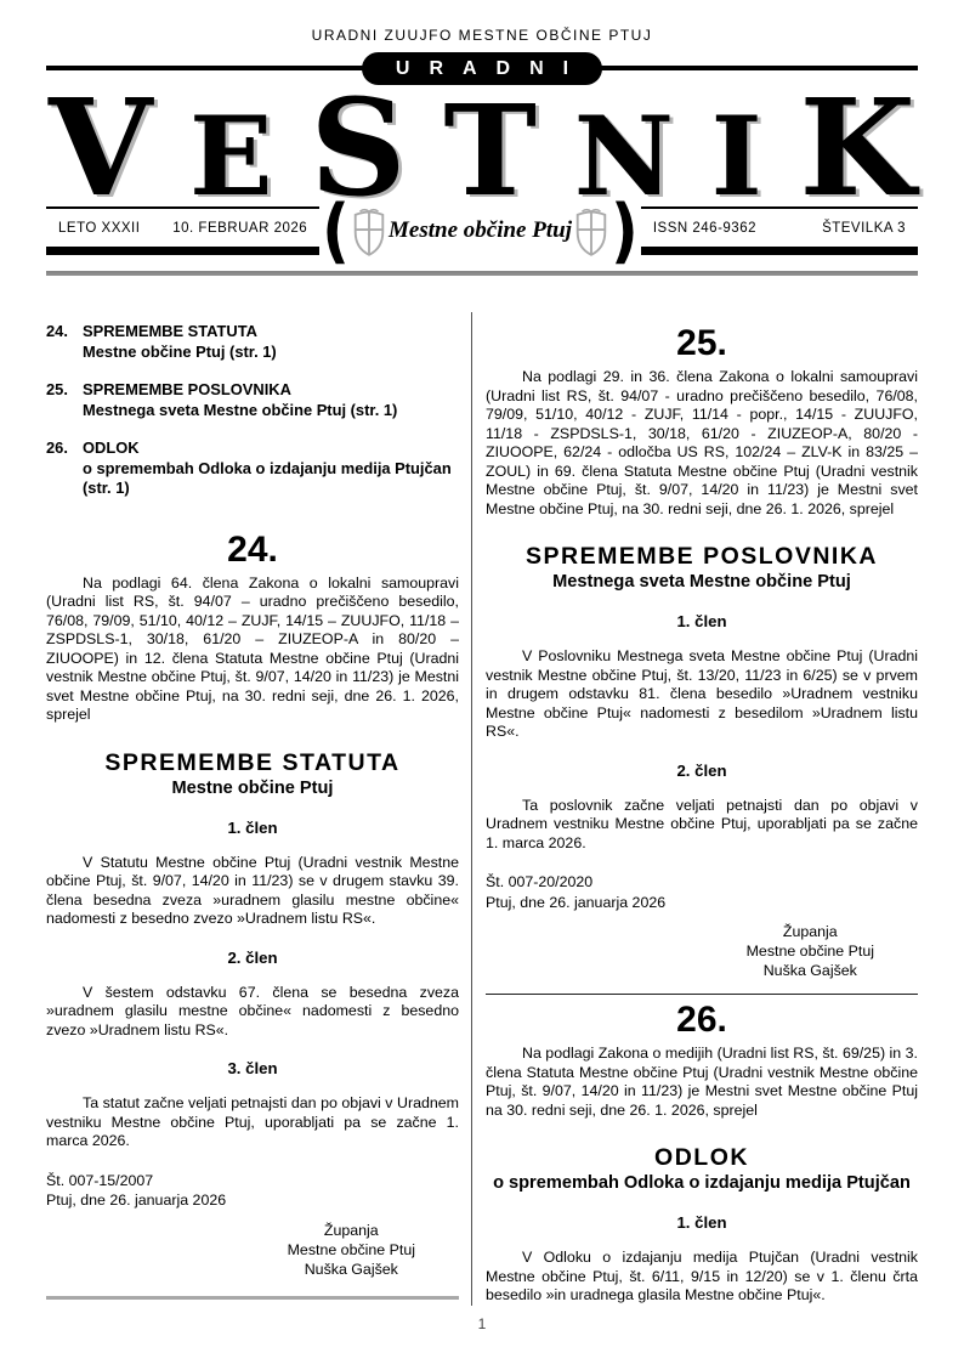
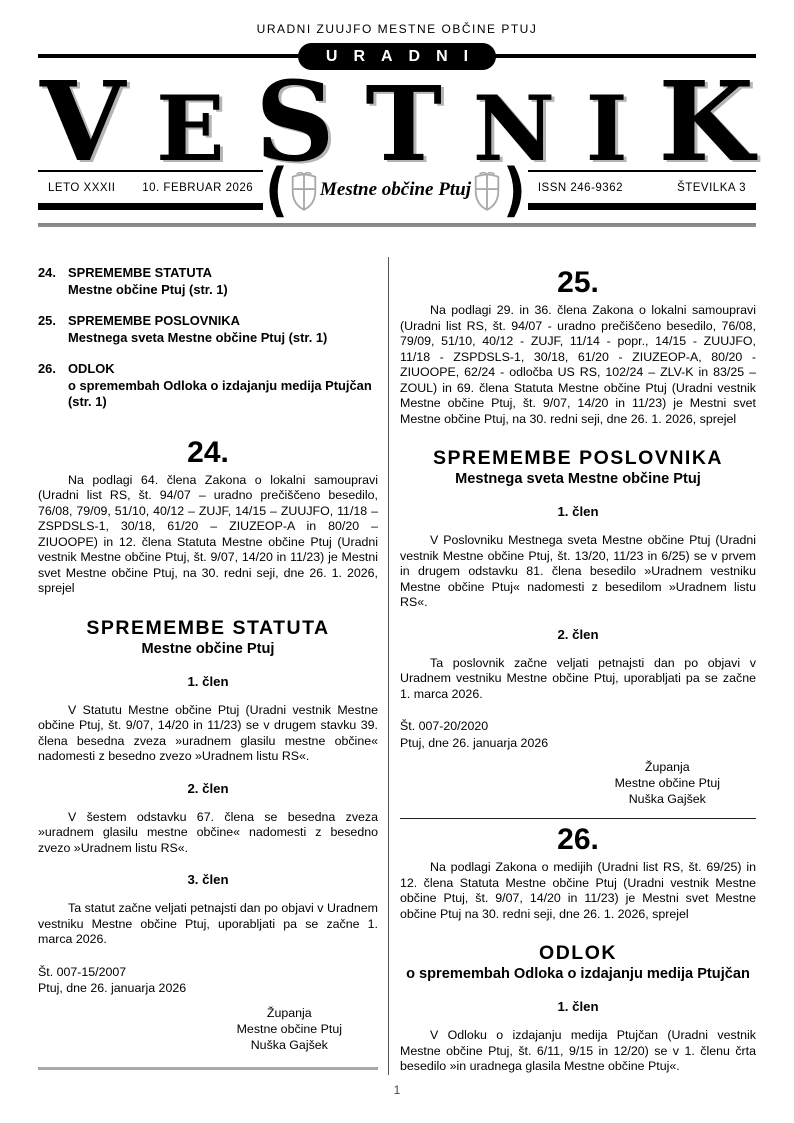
  URADNI ZUUJFO MESTNE OBČINE PTUJ
  URADNI
  V
  E
  S
  T
  N
  I
  K
  LETO XXXII
  10. FEBRUAR 2026
  (
  Mestne občine Ptuj
  )
  ISSN 246-9362
  ŠTEVILKA 3
  24.
  SPREMEMBE STATUTA
  Mestne občine Ptuj (str. 1)
  25.
  SPREMEMBE POSLOVNIKA
  Mestnega sveta Mestne občine Ptuj (str. 1)
  26.
  ODLOK
  o spremembah Odloka o izdajanju medija Ptujčan (str. 1)
  24.
  Na podlagi 64. člena Zakona o lokalni samoupravi (Uradni list RS, št. 94/07 – uradno prečiščeno besedilo, 76/08, 79/09, 51/10, 40/12 – ZUJF, 14/15 – ZUUJFO, 11/18 – ZSPDSLS-1, 30/18, 61/20 – ZIUZEOP-A in 80/20 – ZIUOOPE) in 12. člena Statuta Mestne občine Ptuj (Uradni vestnik Mestne občine Ptuj, št. 9/07, 14/20 in 11/23) je Mestni svet Mestne občine Ptuj, na 30. redni seji, dne 26. 1. 2026, sprejel
  SPREMEMBE STATUTA
  Mestne občine Ptuj
  1. člen
  V Statutu Mestne občine Ptuj (Uradni vestnik Mestne občine Ptuj, št. 9/07, 14/20 in 11/23) se v drugem stavku 39. člena besedna zveza »uradnem glasilu mestne občine« nadomesti z besedno zvezo »Uradnem listu RS«.
  2. člen
  V šestem odstavku 67. člena se besedna zveza »uradnem glasilu mestne občine« nadomesti z besedno zvezo »Uradnem listu RS«.
  3. člen
  Ta statut začne veljati petnajsti dan po objavi v Uradnem vestniku Mestne občine Ptuj, uporabljati pa se začne 1. marca 2026.
  Št. 007-15/2007
  Ptuj, dne 26. januarja 2026
  Županja
  Mestne občine Ptuj
  Nuška Gajšek
  25.
  Na podlagi 29. in 36. člena Zakona o lokalni samoupravi (Uradni list RS, št. 94/07 - uradno prečiščeno besedilo, 76/08, 79/09, 51/10, 40/12 - ZUJF, 11/14 - popr., 14/15 - ZUUJFO, 11/18 - ZSPDSLS-1, 30/18, 61/20 - ZIUZEOP-A, 80/20 - ZIUOOPE, 62/24 - odločba US RS, 102/24 – ZLV-K in 83/25 – ZOUL) in 69. člena Statuta Mestne občine Ptuj (Uradni vestnik Mestne občine Ptuj, št. 9/07, 14/20 in 11/23) je Mestni svet Mestne občine Ptuj, na 30. redni seji, dne 26. 1. 2026, sprejel
  SPREMEMBE POSLOVNIKA
  Mestnega sveta Mestne občine Ptuj
  1. člen
  V Poslovniku Mestnega sveta Mestne občine Ptuj (Uradni vestnik Mestne občine Ptuj, št. 13/20, 11/23 in 6/25) se v prvem in drugem odstavku 81. člena besedilo »Uradnem vestniku Mestne občine Ptuj« nadomesti z besedilom »Uradnem listu RS«.
  2. člen
  Ta poslovnik začne veljati petnajsti dan po objavi v Uradnem vestniku Mestne občine Ptuj, uporabljati pa se začne 1. marca 2026.
  Št. 007-20/2020
  Ptuj, dne 26. januarja 2026
  Županja
  Mestne občine Ptuj
  Nuška Gajšek
  26.
- Na podlagi Zakona o medijih (Uradni list RS, št. 69/25) in 3. člena Statuta Mestne občine Ptuj (Uradni vestnik Mestne občine Ptuj, št. 9/07, 14/20 in 11/23) je Mestni svet Mestne občine Ptuj na 30. redni seji, dne 26. 1. 2026, sprejel
+ Na podlagi Zakona o medijih (Uradni list RS, št. 69/25) in 12. člena Statuta Mestne občine Ptuj (Uradni vestnik Mestne občine Ptuj, št. 9/07, 14/20 in 11/23) je Mestni svet Mestne občine Ptuj na 30. redni seji, dne 26. 1. 2026, sprejel
  ODLOK
  o spremembah Odloka o izdajanju medija Ptujčan
  1. člen
  V Odloku o izdajanju medija Ptujčan (Uradni vestnik Mestne občine Ptuj, št. 6/11, 9/15 in 12/20) se v 1. členu črta besedilo »in uradnega glasila Mestne občine Ptuj«.
  1
